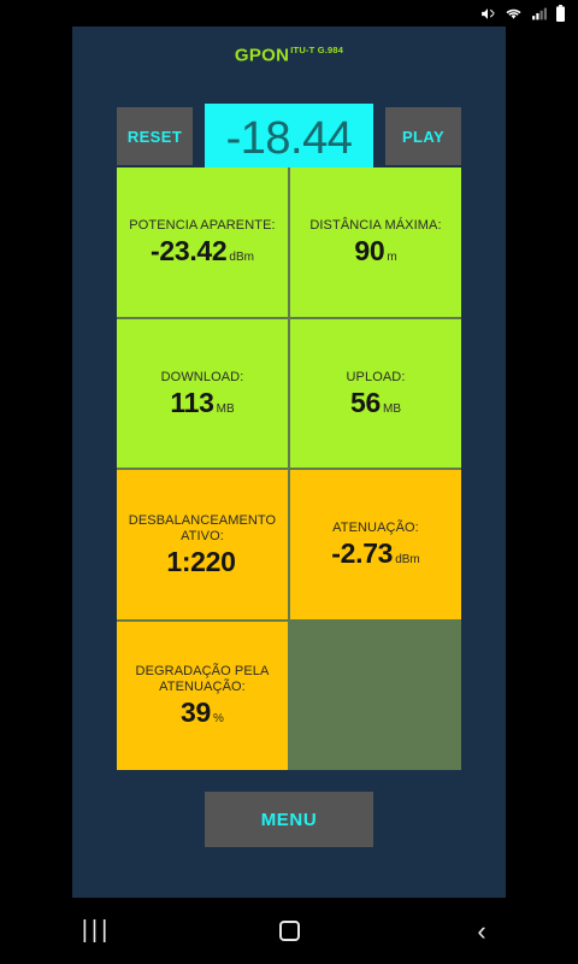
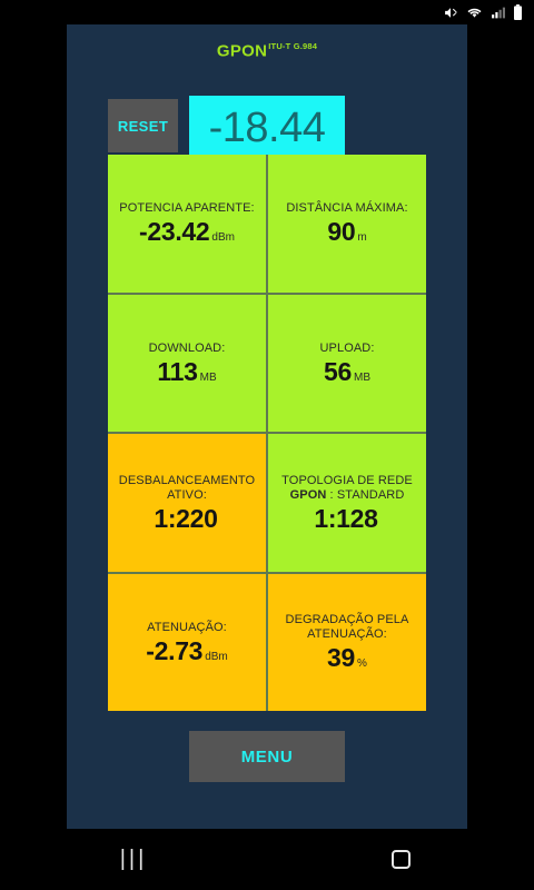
  GPONITU-T G.984
  RESET
  -18.44
- PLAY
  POTENCIA APARENTE:
  -23.42
  dBm
  DISTÂNCIA MÁXIMA:
  90
  m
  DOWNLOAD:
  113
  MB
  UPLOAD:
  56
  MB
  DESBALANCEAMENTO ATIVO:
  1:220
+ TOPOLOGIA DE REDE
+ GPON : STANDARD
+ 1:128
  ATENUAÇÃO:
  -2.73
  dBm
  DEGRADAÇÃO PELA ATENUAÇÃO:
  39
  %
  MENU
  |||
- ‹
